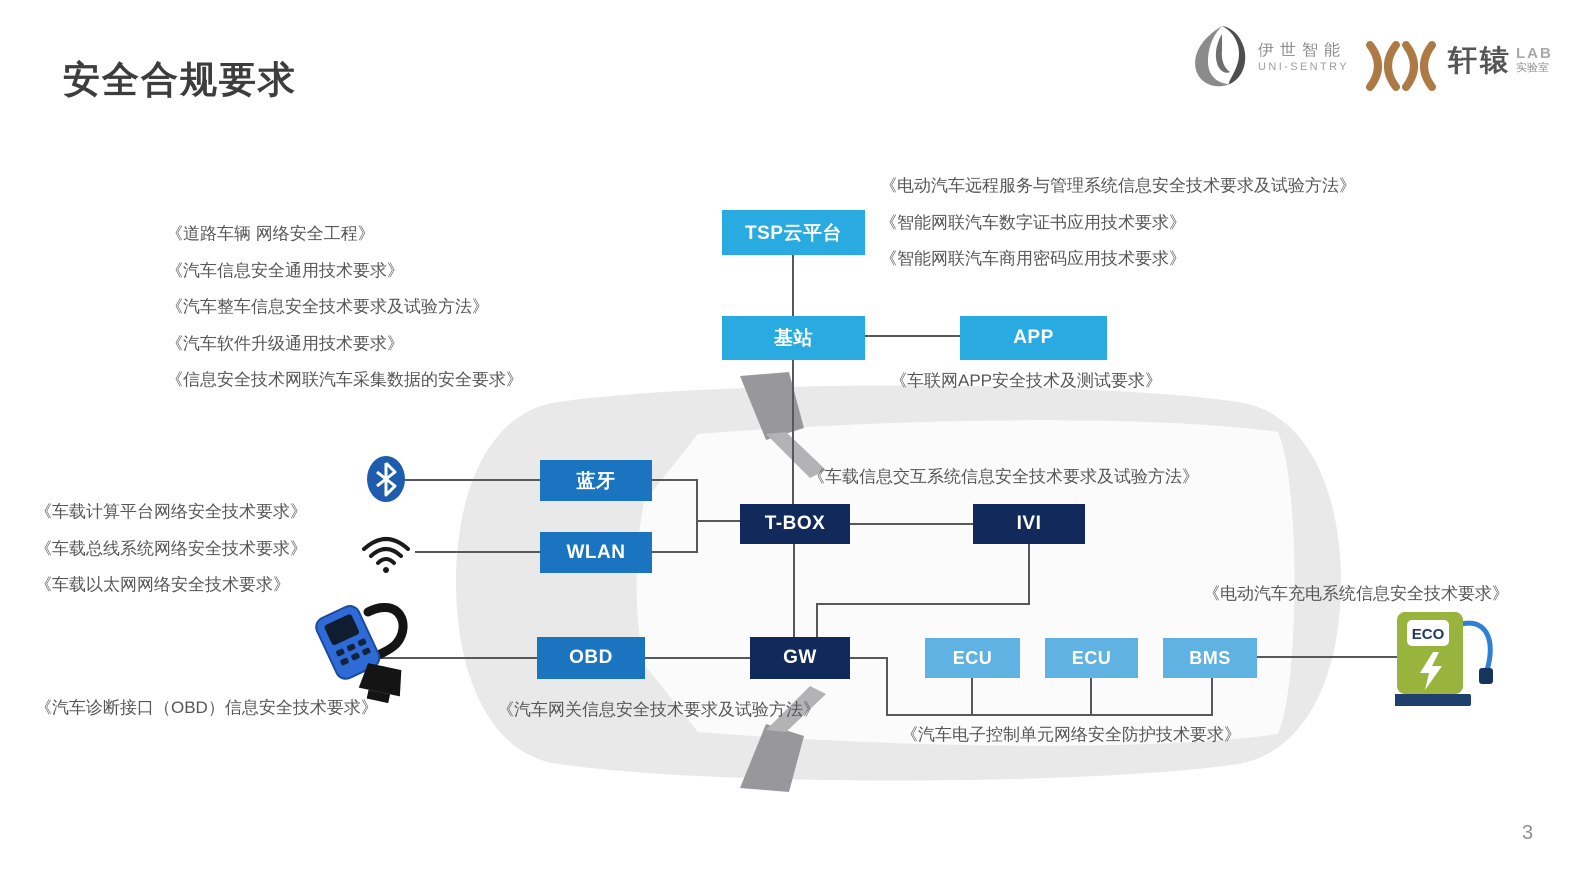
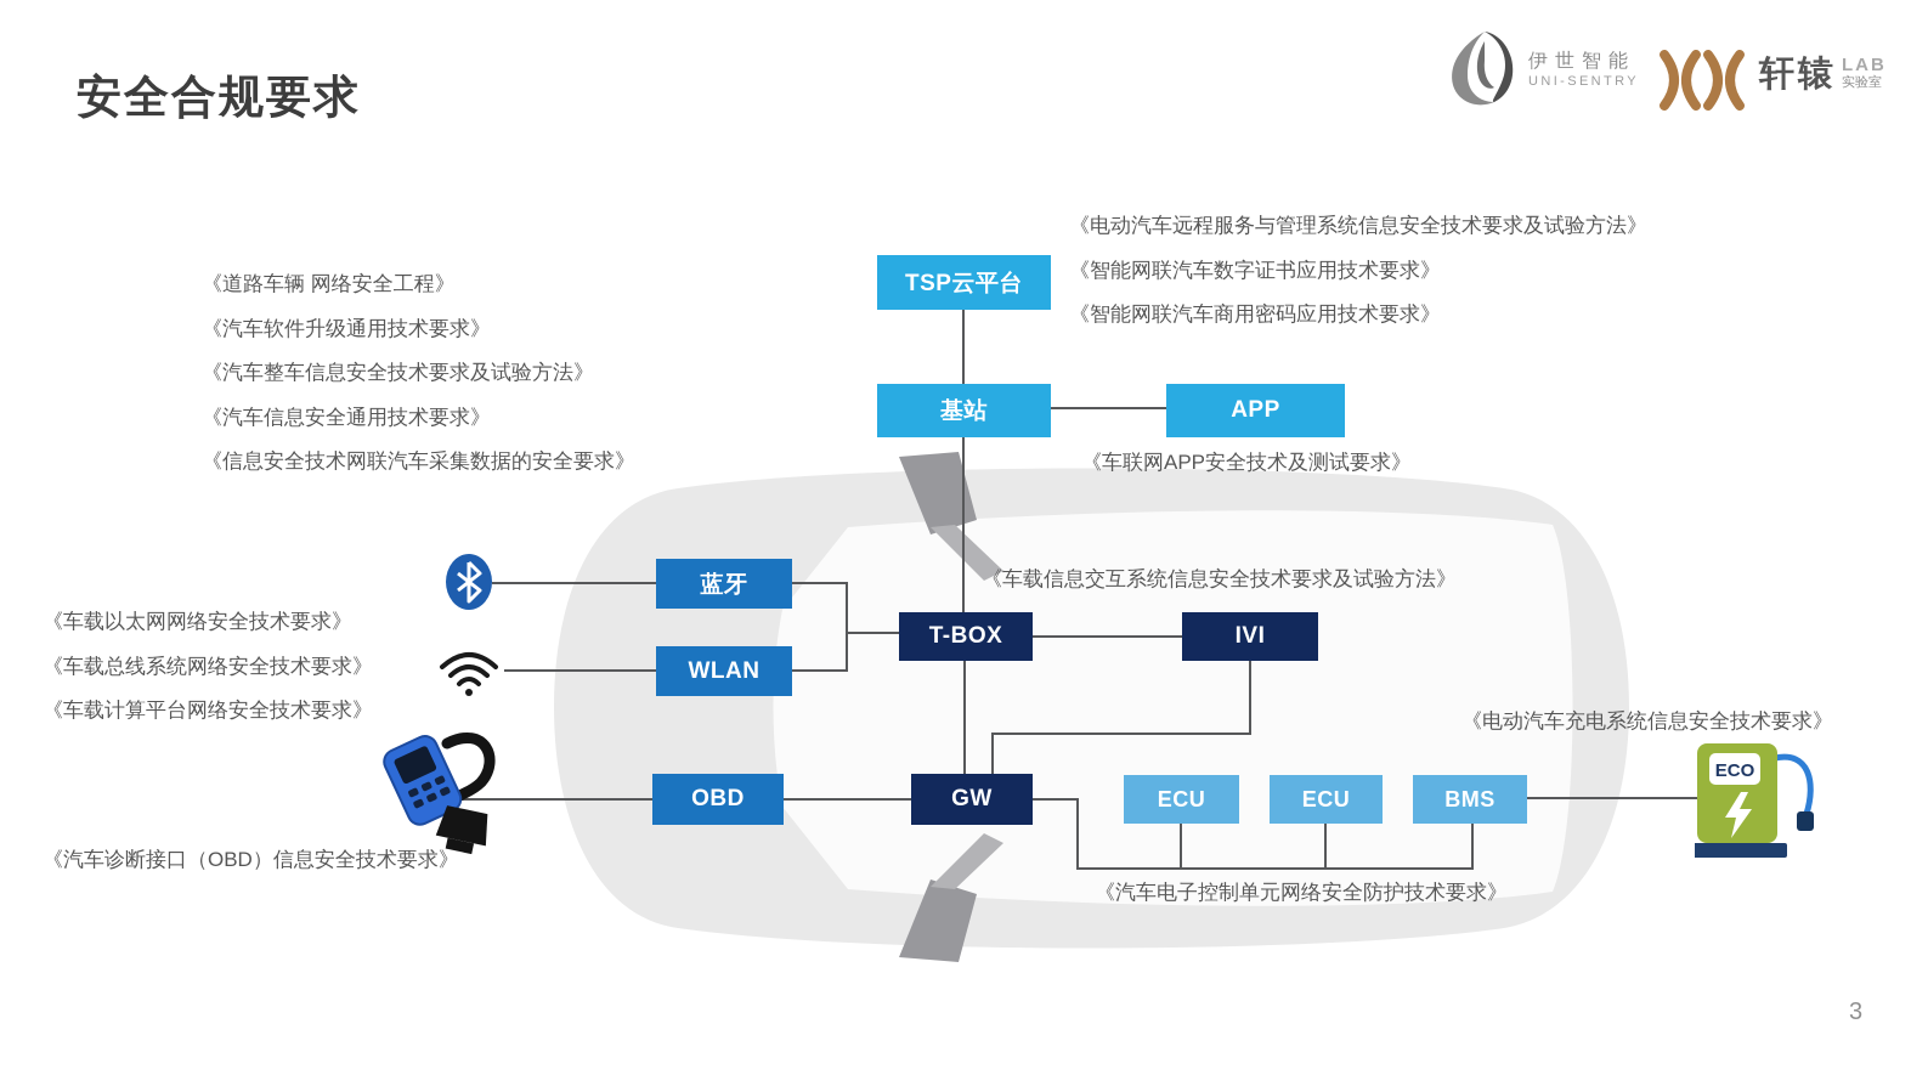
  安全合规要求
  伊世智能
  UNI-SENTRY
  轩辕
  LAB
  实验室
  《电动汽车远程服务与管理系统信息安全技术要求及试验方法》
  《智能网联汽车数字证书应用技术要求》
  《智能网联汽车商用密码应用技术要求》
  《道路车辆 网络安全工程》
- 《汽车信息安全通用技术要求》
+ 《汽车软件升级通用技术要求》
  《汽车整车信息安全技术要求及试验方法》
- 《汽车软件升级通用技术要求》
+ 《汽车信息安全通用技术要求》
  《信息安全技术网联汽车采集数据的安全要求》
- 《车载计算平台网络安全技术要求》
+ 《车载以太网网络安全技术要求》
  《车载总线系统网络安全技术要求》
- 《车载以太网网络安全技术要求》
+ 《车载计算平台网络安全技术要求》
  《车联网APP安全技术及测试要求》
  《车载信息交互系统信息安全技术要求及试验方法》
  《电动汽车充电系统信息安全技术要求》
  《汽车诊断接口（OBD）信息安全技术要求》
- 《汽车网关信息安全技术要求及试验方法》
  《汽车电子控制单元网络安全防护技术要求》
  TSP云平台
  基站
  APP
  蓝牙
  WLAN
  T-BOX
  IVI
  OBD
  GW
  ECU
  ECU
  BMS
  ECO
  3
